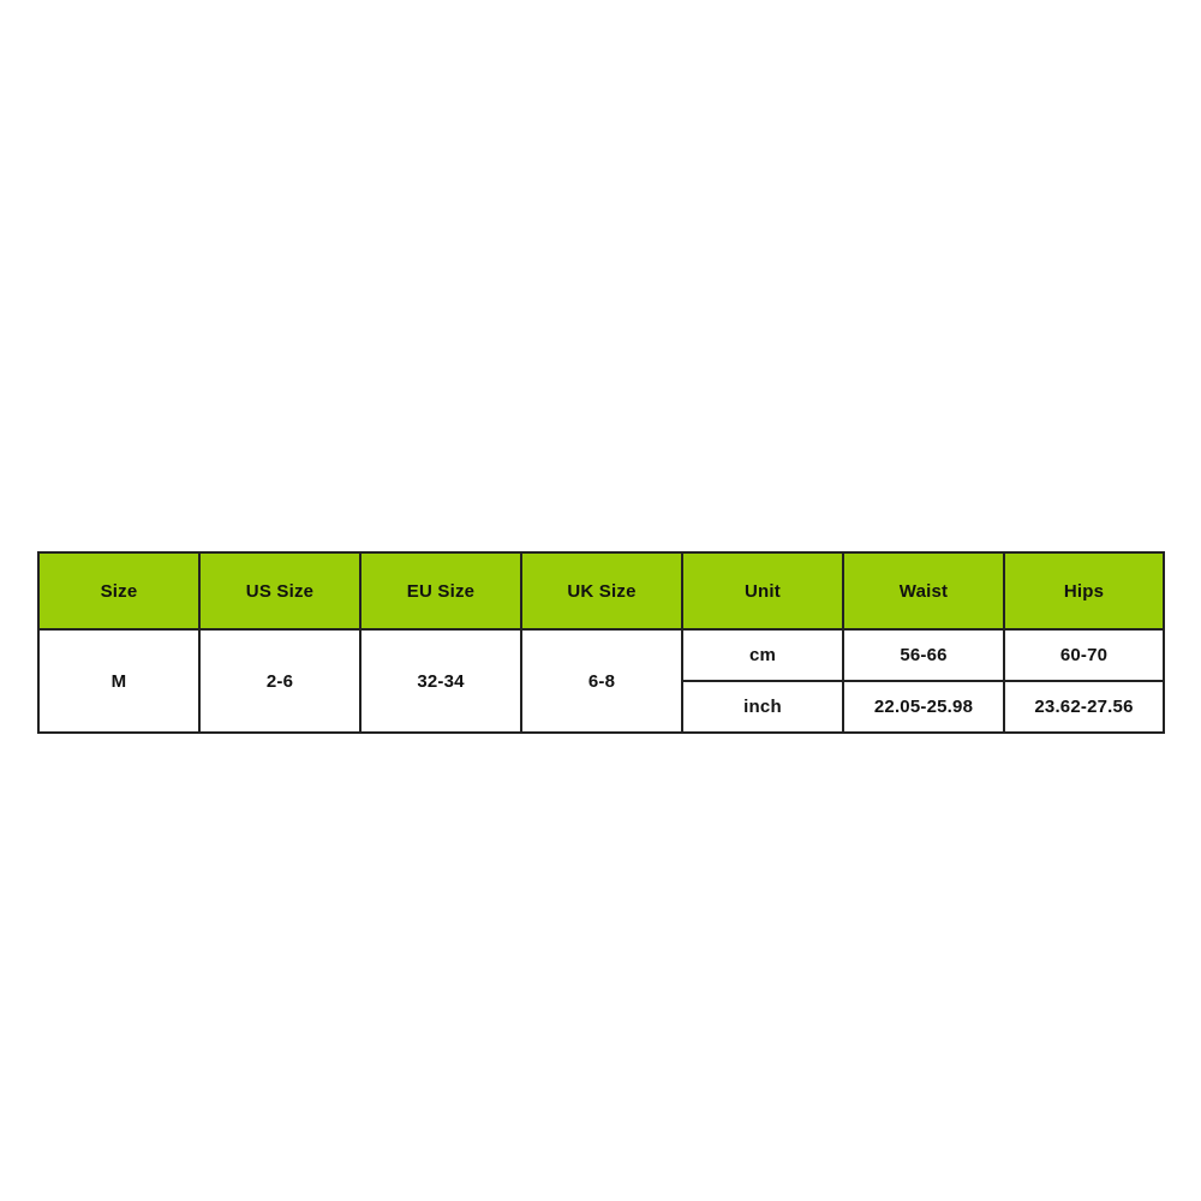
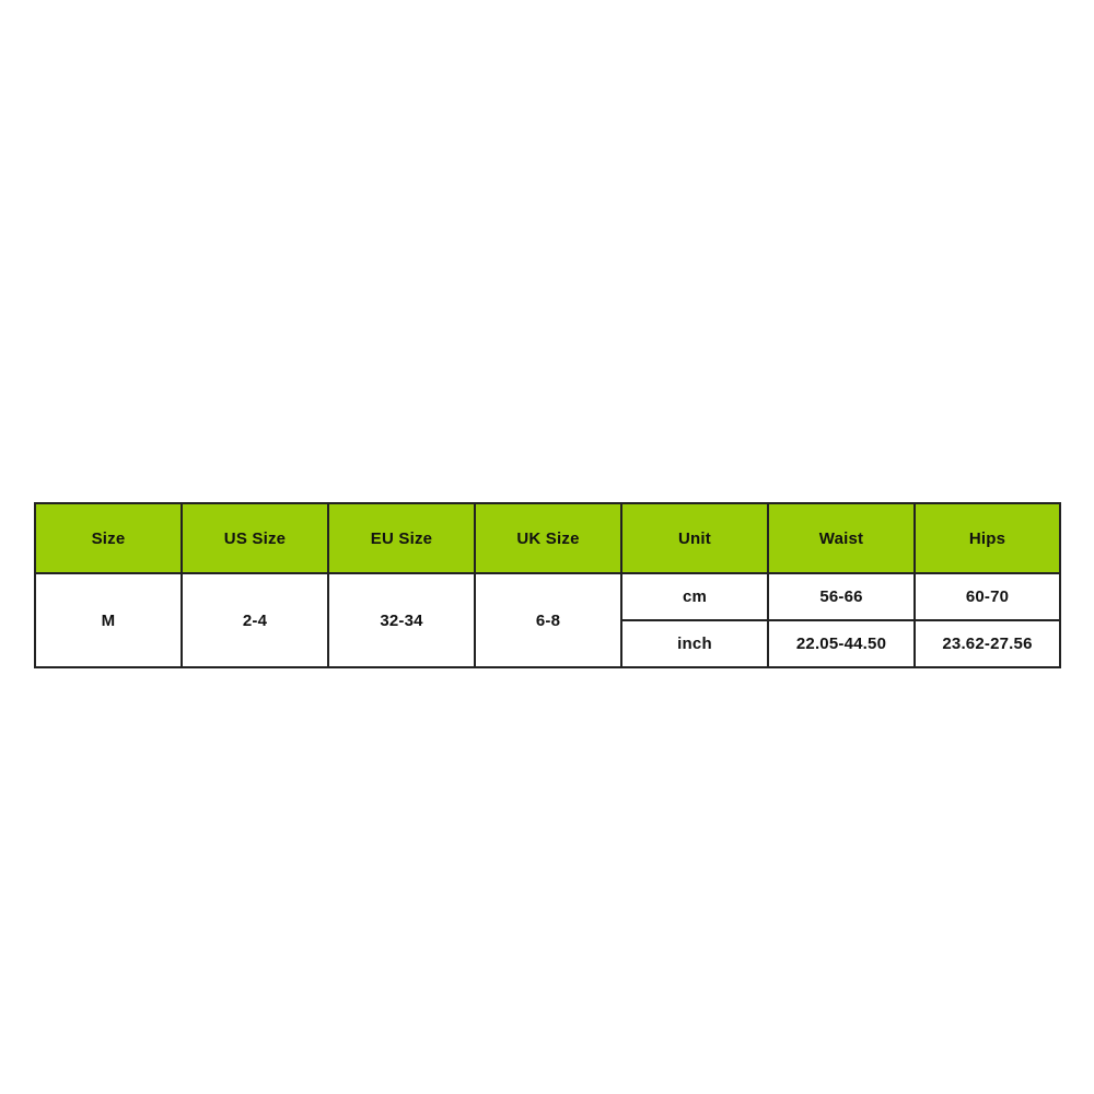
  Size	US Size	EU Size	UK Size	Unit	Waist	Hips
- M	2-6	32-34	6-8	cm	56-66	60-70
+ M	2-4	32-34	6-8	cm	56-66	60-70
- inch	22.05-25.98	23.62-27.56
+ inch	22.05-44.50	23.62-27.56
